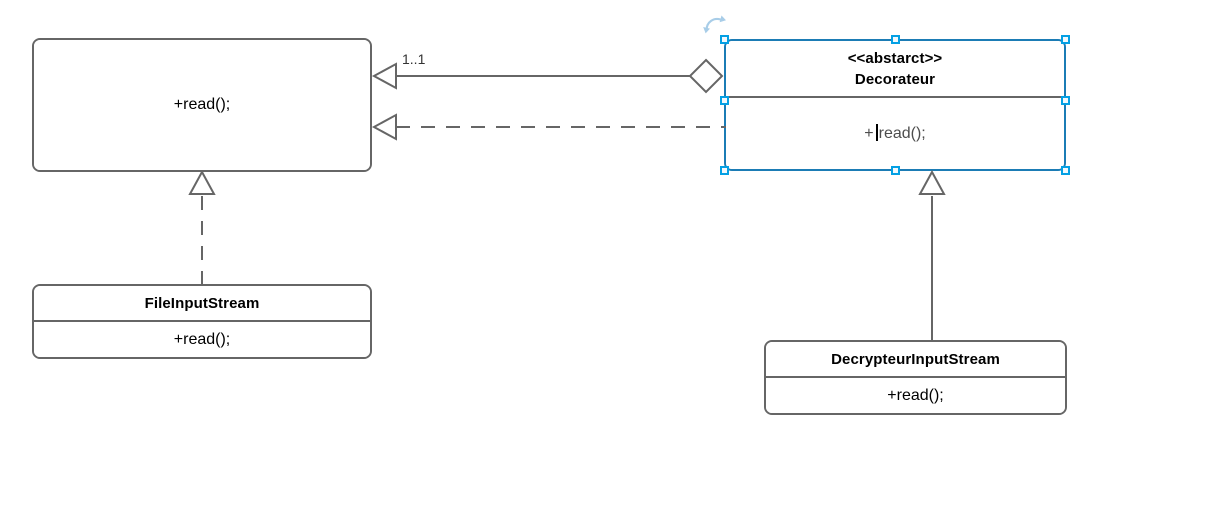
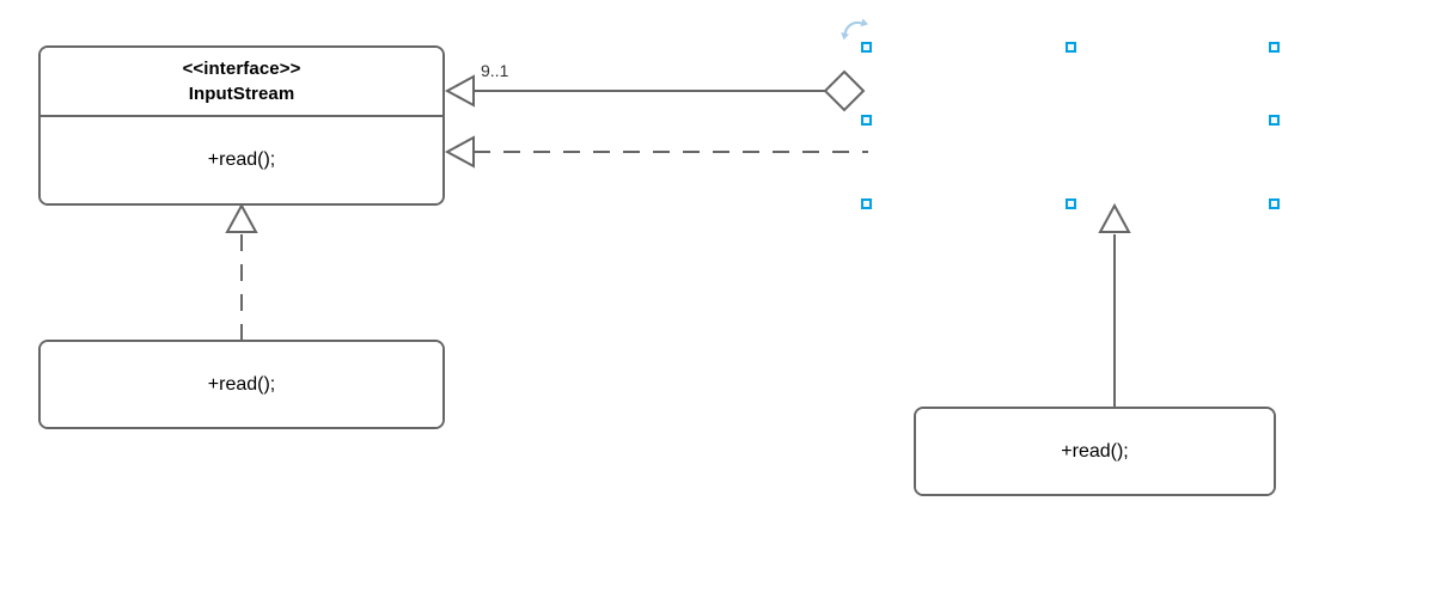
- 1..1
+ 9..1
+ <<interface>>
+ InputStream
  +read();
- <<abstarct>>
- Decorateur
- + read();
- FileInputStream
  +read();
- DecrypteurInputStream
  +read();
